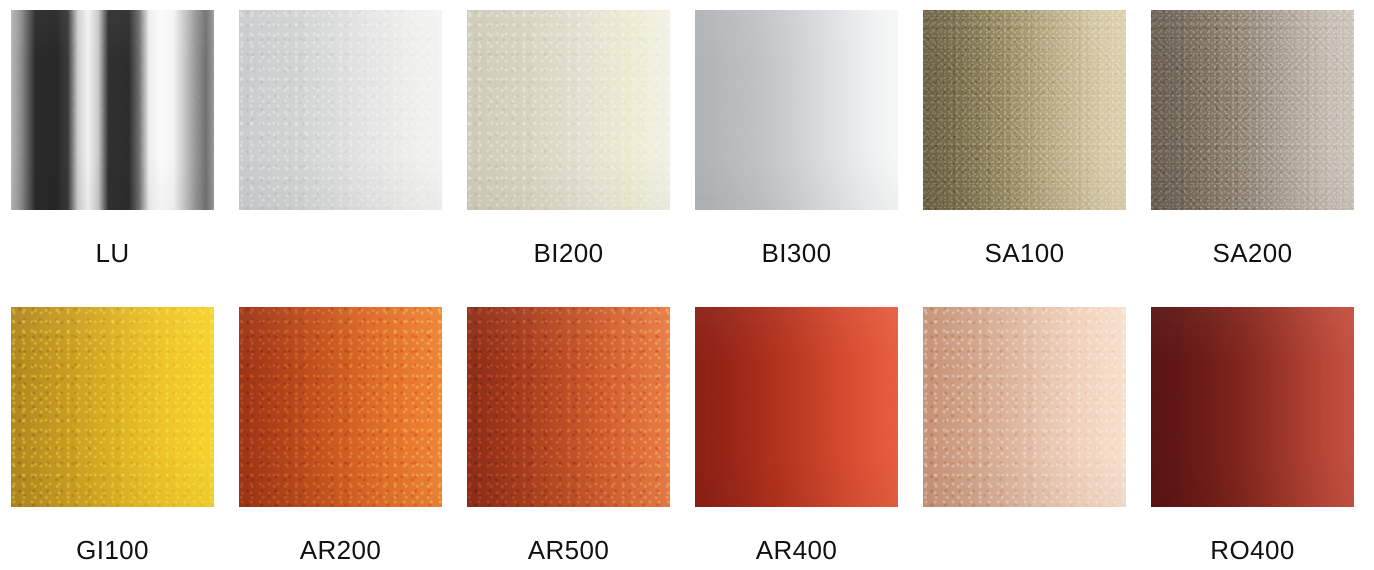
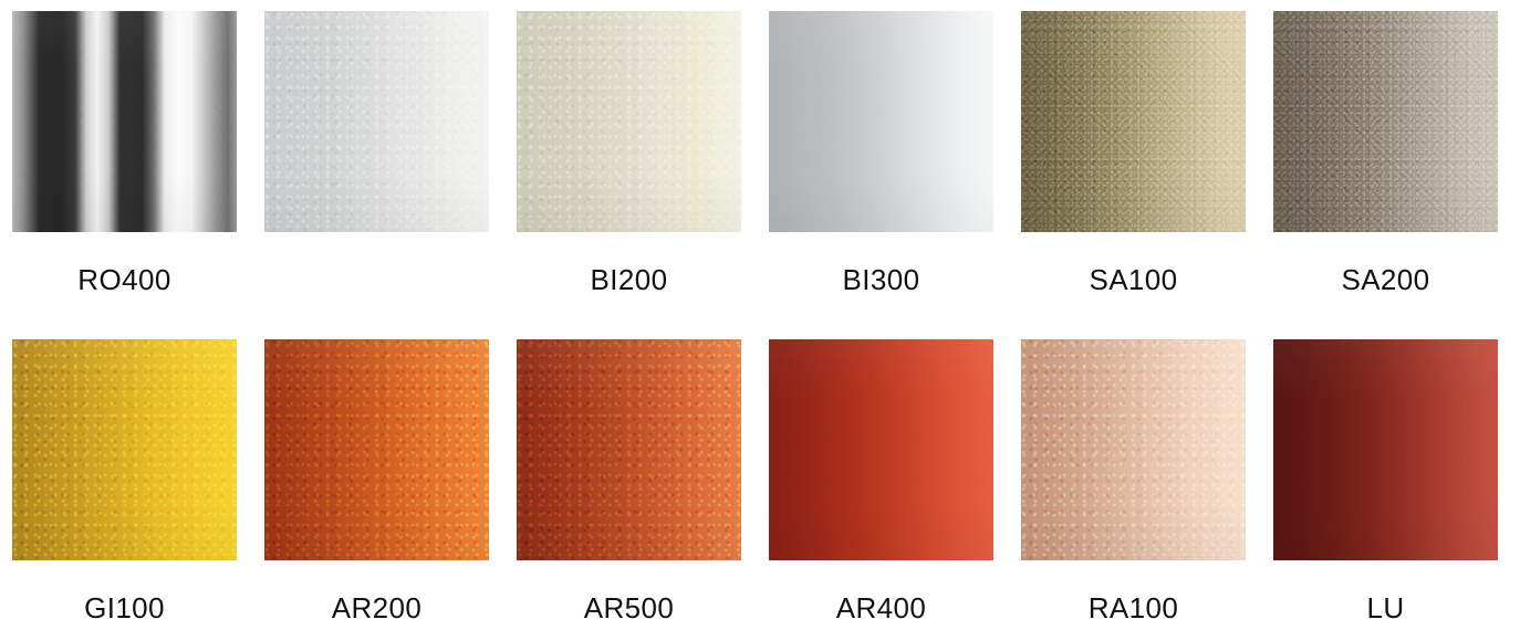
- LU
+ RO400
  BI200
  BI300
  SA100
  SA200
  GI100
  AR200
  AR500
  AR400
+ RA100
- RO400
+ LU
